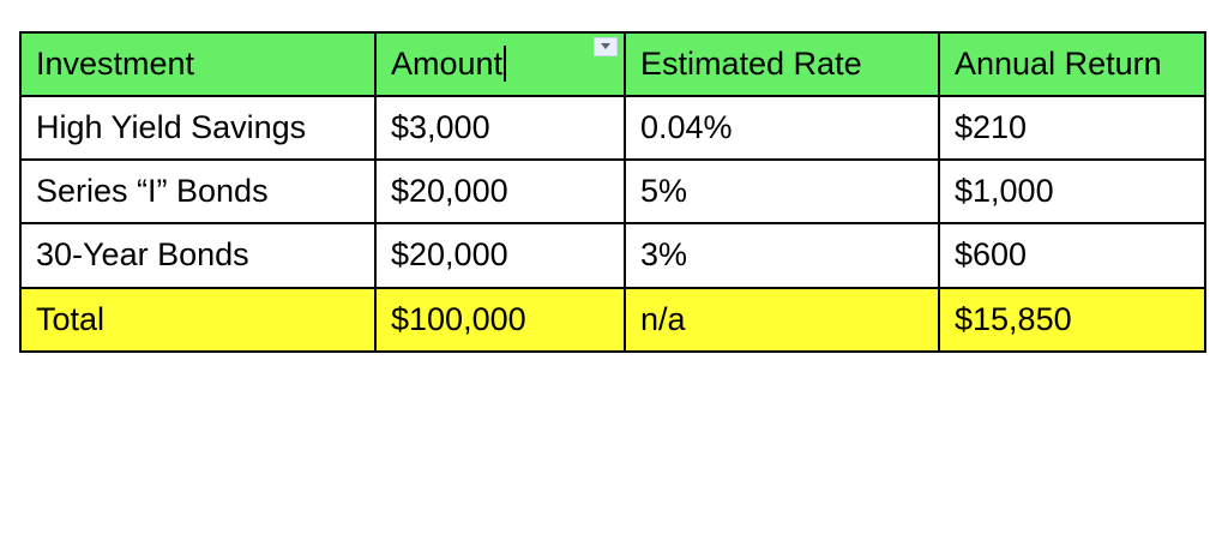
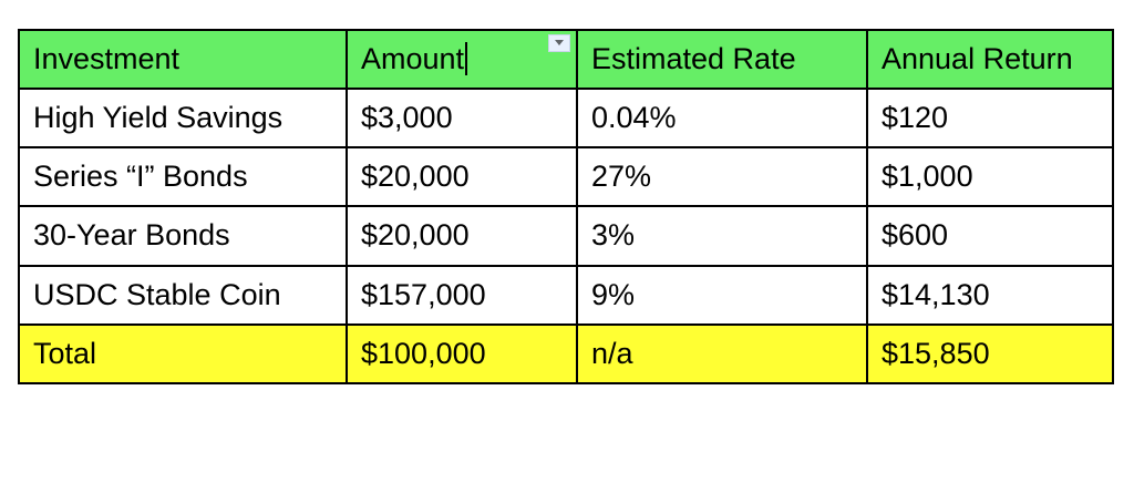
  Investment	Amount	Estimated Rate	Annual Return
- High Yield Savings	$3,000	0.04%	$210
+ High Yield Savings	$3,000	0.04%	$120
- Series “I” Bonds	$20,000	5%	$1,000
+ Series “I” Bonds	$20,000	27%	$1,000
  30-Year Bonds	$20,000	3%	$600
+ USDC Stable Coin	$157,000	9%	$14,130
  Total	$100,000	n/a	$15,850
